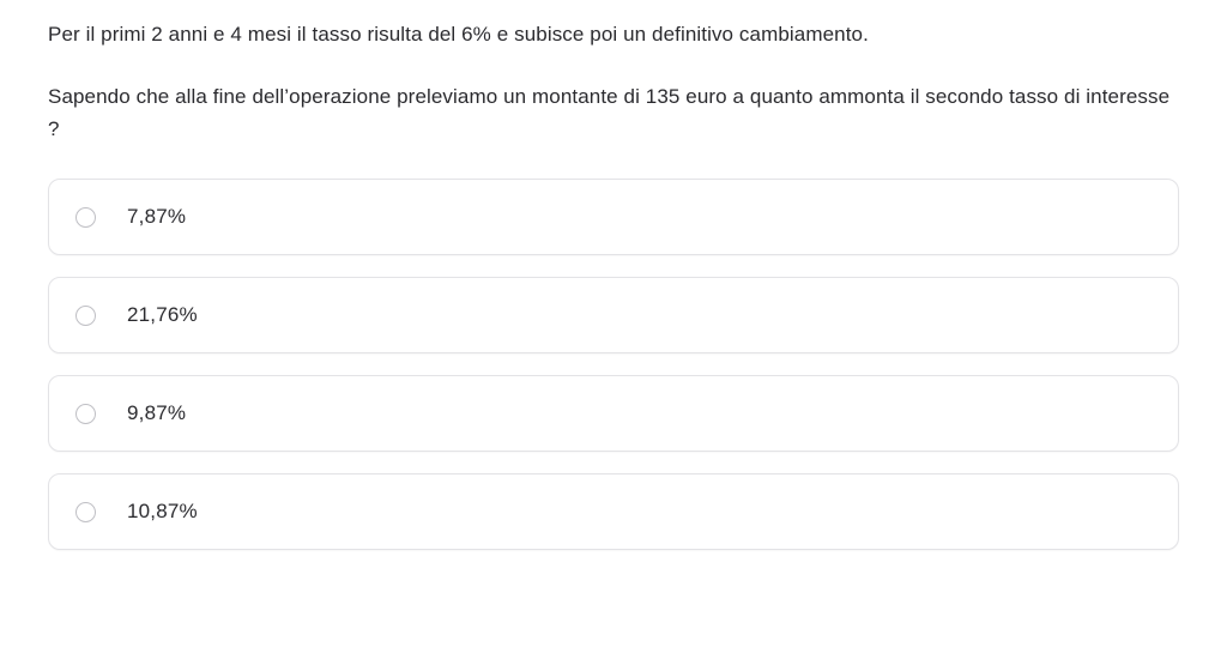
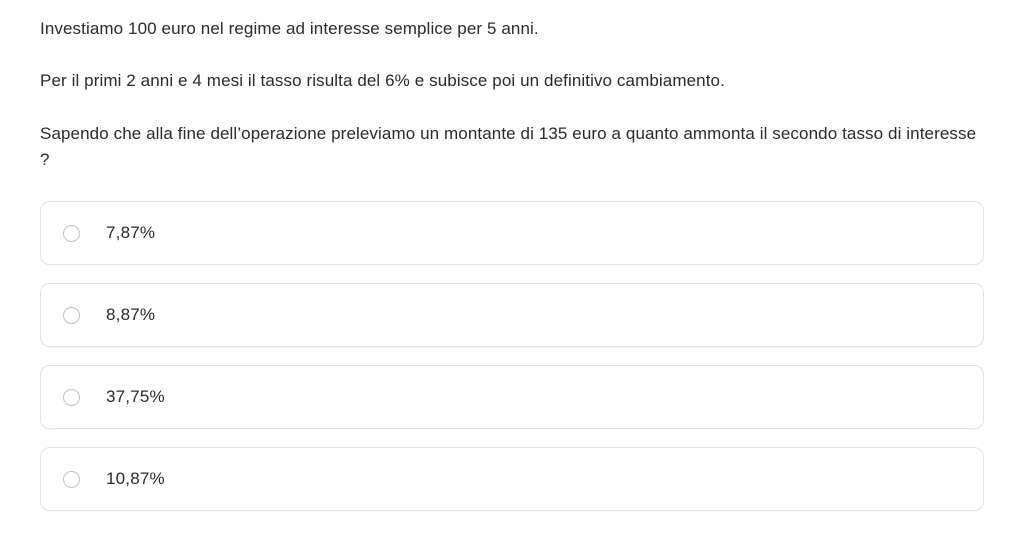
+ Investiamo 100 euro nel regime ad interesse semplice per 5 anni.
  Per il primi 2 anni e 4 mesi il tasso risulta del 6% e subisce poi un definitivo cambiamento.
  Sapendo che alla fine dell’operazione preleviamo un montante di 135 euro a quanto ammonta il secondo tasso di interesse ?
  7,87%
- 21,76%
+ 8,87%
- 9,87%
+ 37,75%
  10,87%
